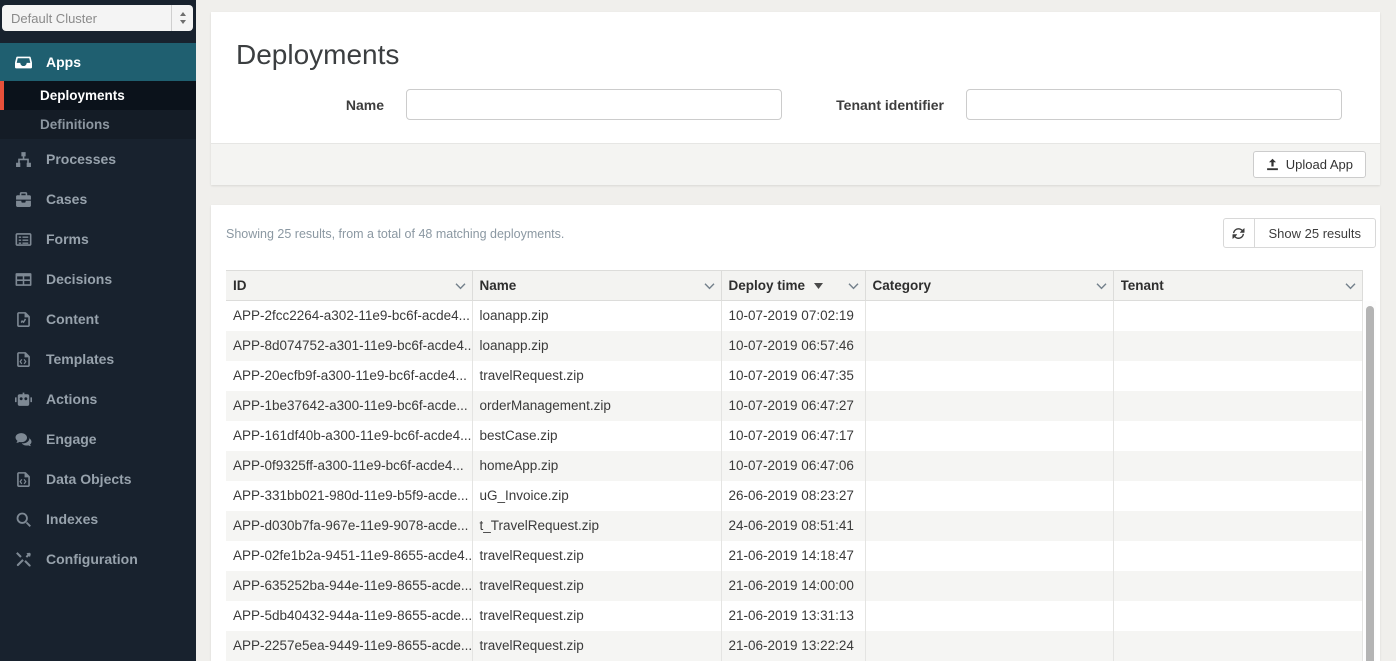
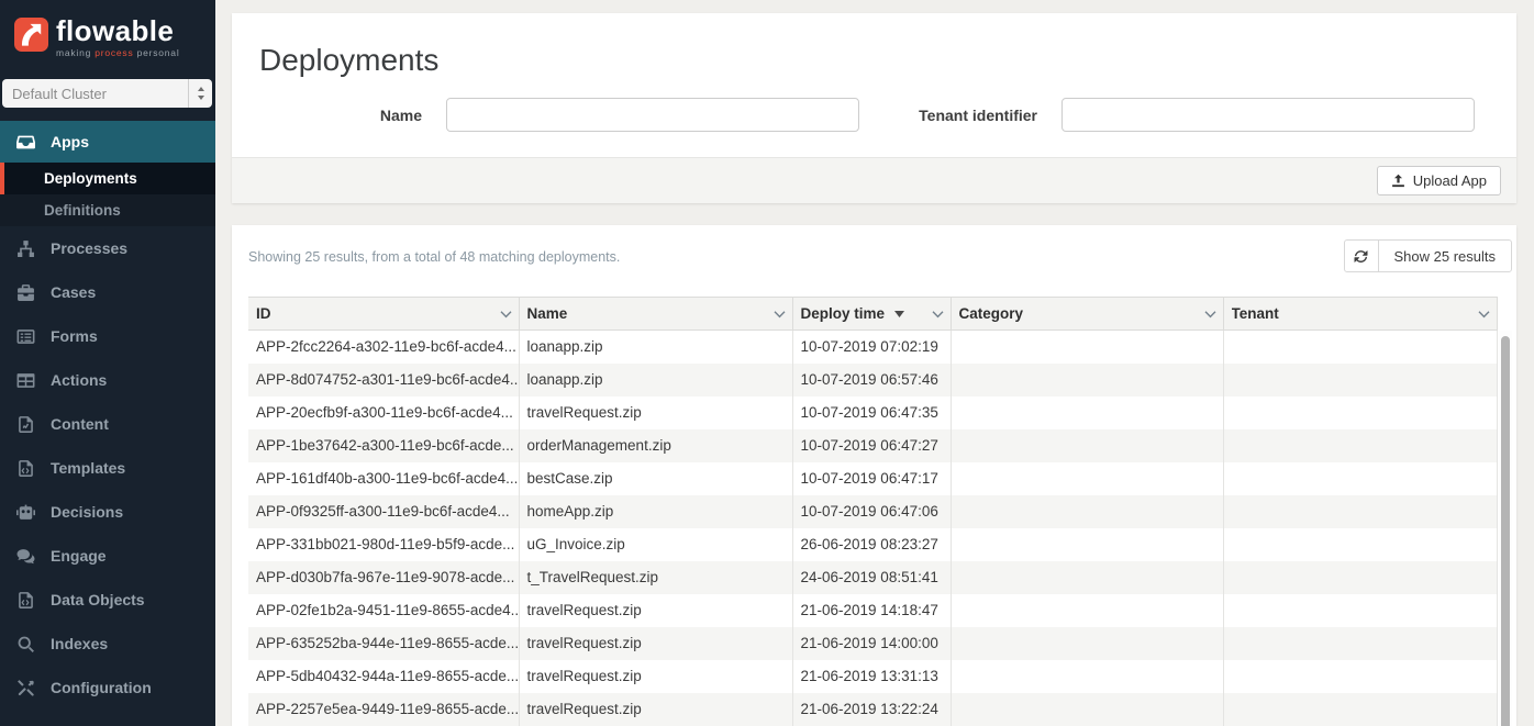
+ flowable
+ making process personal
  Default Cluster
  Apps
  Deployments
  Definitions
  Processes
  Cases
  Forms
- Decisions
+ Actions
  Content
  Templates
- Actions
+ Decisions
  Engage
  Data Objects
  Indexes
  Configuration
  Deployments
  Name
  Tenant identifier
  Upload App
  Showing 25 results, from a total of 48 matching deployments.
  Show 25 results
  ID	Name	Deploy time	Category	Tenant
  APP-2fcc2264-a302-11e9-bc6f-acde4...	loanapp.zip	10-07-2019 07:02:19
  APP-8d074752-a301-11e9-bc6f-acde4..	loanapp.zip	10-07-2019 06:57:46
  APP-20ecfb9f-a300-11e9-bc6f-acde4...	travelRequest.zip	10-07-2019 06:47:35
  APP-1be37642-a300-11e9-bc6f-acde...	orderManagement.zip	10-07-2019 06:47:27
  APP-161df40b-a300-11e9-bc6f-acde4...	bestCase.zip	10-07-2019 06:47:17
  APP-0f9325ff-a300-11e9-bc6f-acde4...	homeApp.zip	10-07-2019 06:47:06
  APP-331bb021-980d-11e9-b5f9-acde...	uG_Invoice.zip	26-06-2019 08:23:27
  APP-d030b7fa-967e-11e9-9078-acde...	t_TravelRequest.zip	24-06-2019 08:51:41
  APP-02fe1b2a-9451-11e9-8655-acde4..	travelRequest.zip	21-06-2019 14:18:47
  APP-635252ba-944e-11e9-8655-acde...	travelRequest.zip	21-06-2019 14:00:00
  APP-5db40432-944a-11e9-8655-acde...	travelRequest.zip	21-06-2019 13:31:13
  APP-2257e5ea-9449-11e9-8655-acde...	travelRequest.zip	21-06-2019 13:22:24
